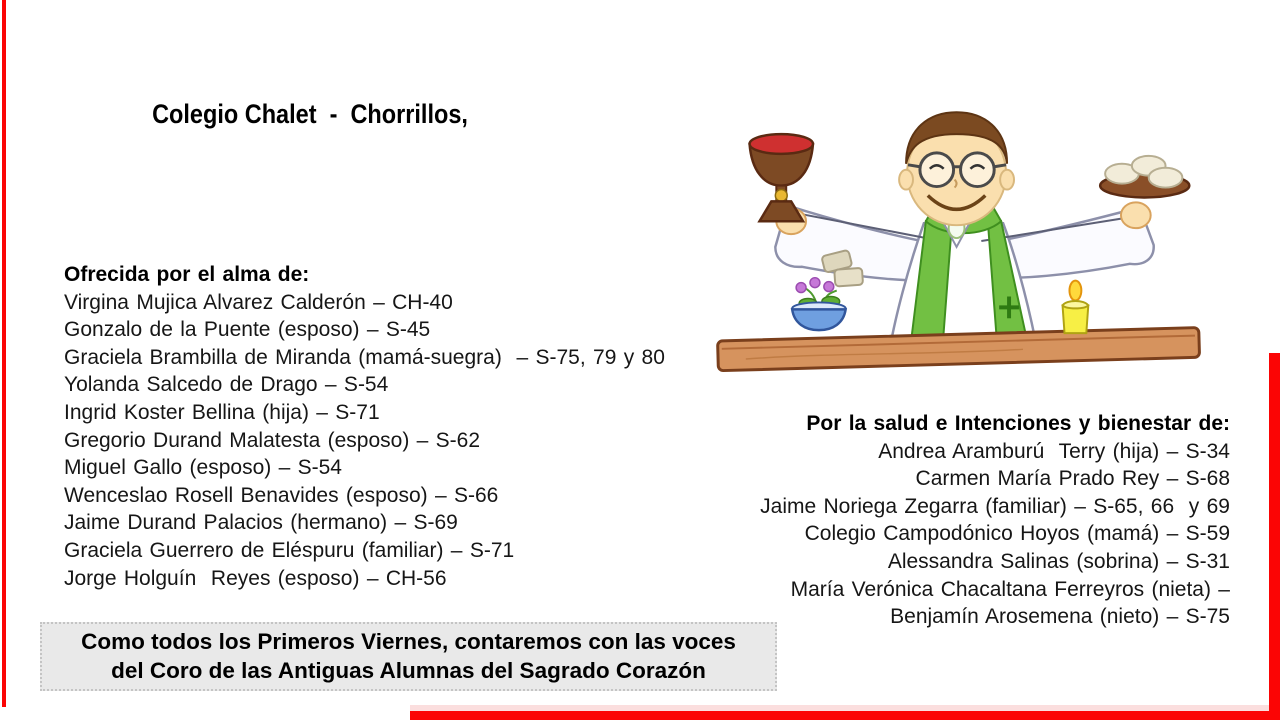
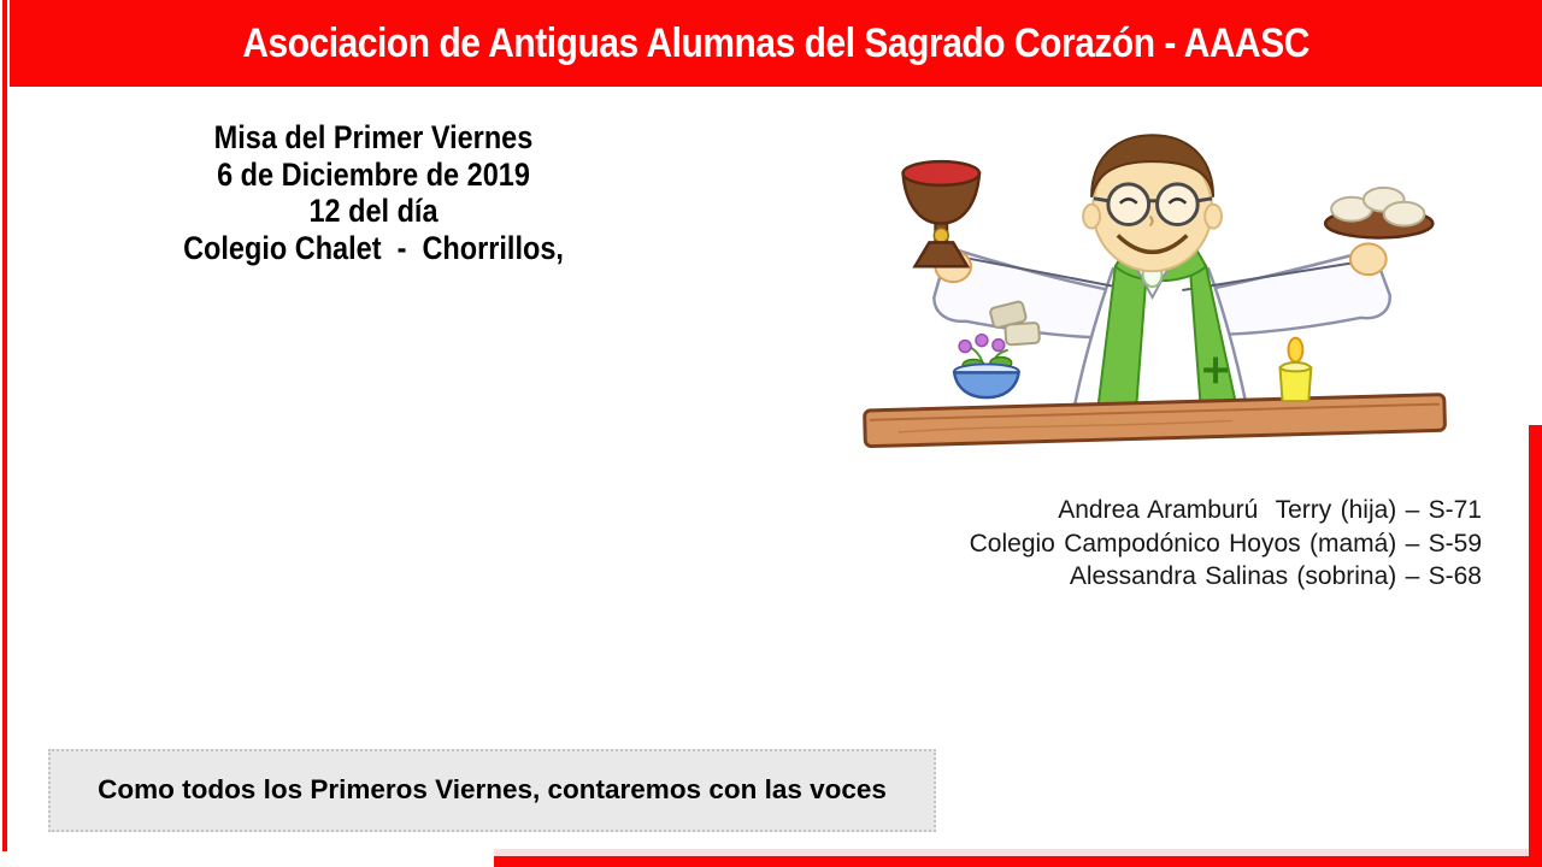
+ Asociacion de Antiguas Alumnas del Sagrado Corazón - AAASC
+ Misa del Primer Viernes
+ 6 de Diciembre de 2019
+ 12 del día
  Colegio Chalet - Chorrillos,
- Ofrecida por el alma de:
- Virgina Mujica Alvarez Calderón – CH-40
- Gonzalo de la Puente (esposo) – S-45
- Graciela Brambilla de Miranda (mamá-suegra) – S-75, 79 y 80
- Yolanda Salcedo de Drago – S-54
- Ingrid Koster Bellina (hija) – S-71
- Gregorio Durand Malatesta (esposo) – S-62
- Miguel Gallo (esposo) – S-54
- Wenceslao Rosell Benavides (esposo) – S-66
- Jaime Durand Palacios (hermano) – S-69
- Graciela Guerrero de Eléspuru (familiar) – S-71
- Jorge Holguín Reyes (esposo) – CH-56
- Por la salud e Intenciones y bienestar de:
- Andrea Aramburú Terry (hija) – S-34
+ Andrea Aramburú Terry (hija) – S-71
- Carmen María Prado Rey – S-68
- Jaime Noriega Zegarra (familiar) – S-65, 66 y 69
  Colegio Campodónico Hoyos (mamá) – S-59
- Alessandra Salinas (sobrina) – S-31
+ Alessandra Salinas (sobrina) – S-68
- María Verónica Chacaltana Ferreyros (nieta) –
- Benjamín Arosemena (nieto) – S-75
  Como todos los Primeros Viernes, contaremos con las voces
- del Coro de las Antiguas Alumnas del Sagrado Corazón
